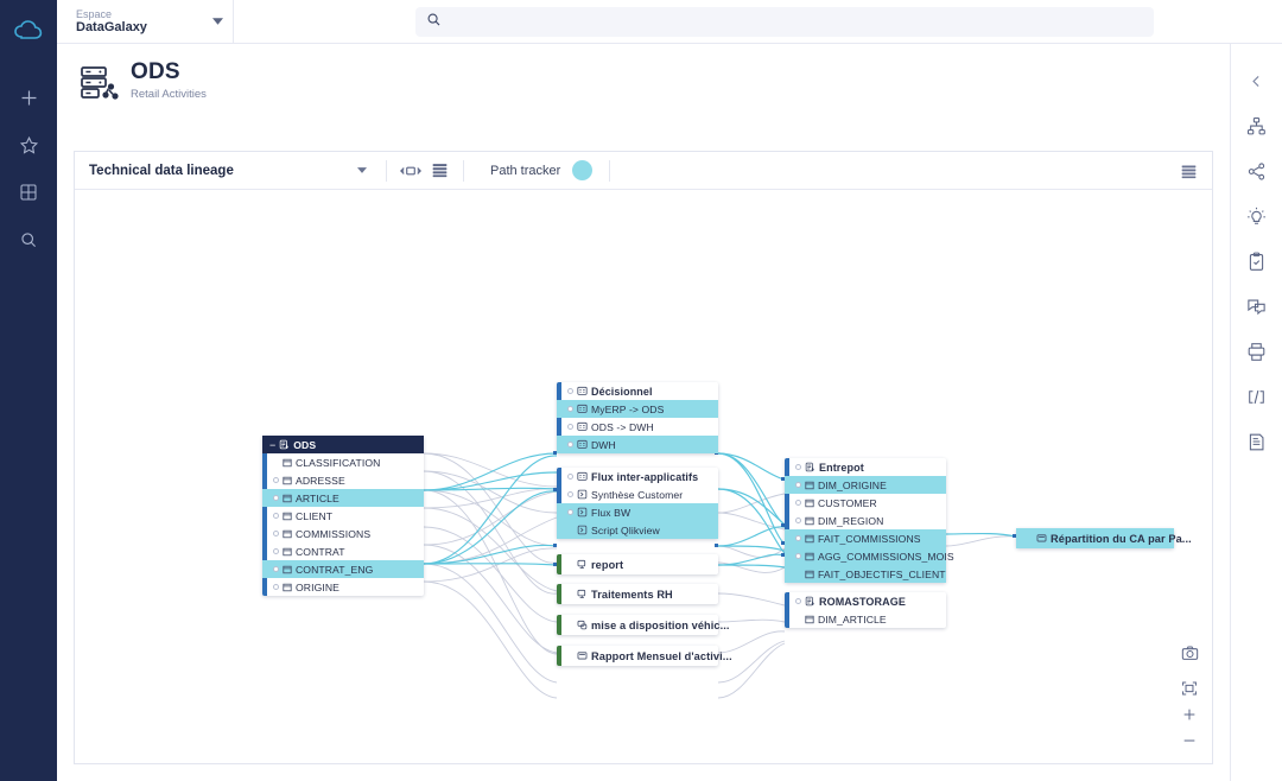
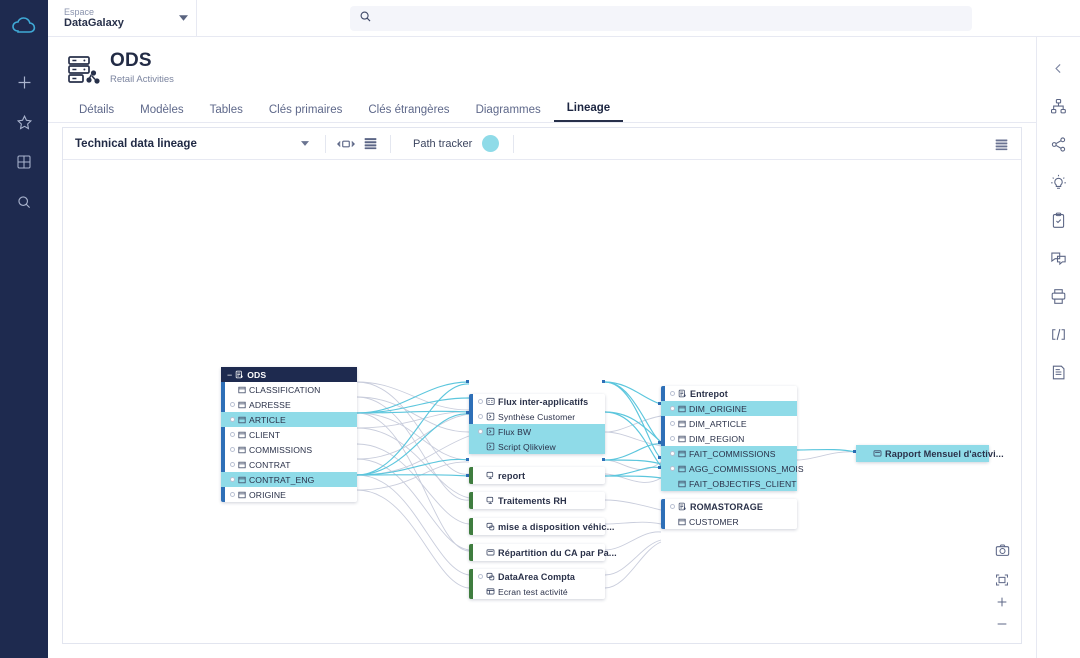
  Espace
  DataGalaxy
  ODS
  Retail Activities
+ Détails
+ Modèles
+ Tables
+ Clés primaires
+ Clés étrangères
+ Diagrammes
+ Lineage
  Technical data lineage
  Path tracker
  −
  ODS
  CLASSIFICATION
  ADRESSE
  ARTICLE
  CLIENT
  COMMISSIONS
  CONTRAT
  CONTRAT_ENG
  ORIGINE
- Décisionnel
- MyERP -> ODS
- ODS -> DWH
- DWH
  Flux inter-applicatifs
  Synthèse Customer
  Flux BW
  Script Qlikview
  report
  Traitements RH
  mise a disposition véhic...
- Rapport Mensuel d'activi...
+ Répartition du CA par Pa...
+ DataArea Compta
+ Ecran test activité
  Entrepot
  DIM_ORIGINE
- CUSTOMER
+ DIM_ARTICLE
  DIM_REGION
  FAIT_COMMISSIONS
  AGG_COMMISSIONS_MOIS
  FAIT_OBJECTIFS_CLIENT
  ROMASTORAGE
- DIM_ARTICLE
+ CUSTOMER
- Répartition du CA par Pa...
+ Rapport Mensuel d'activi...
